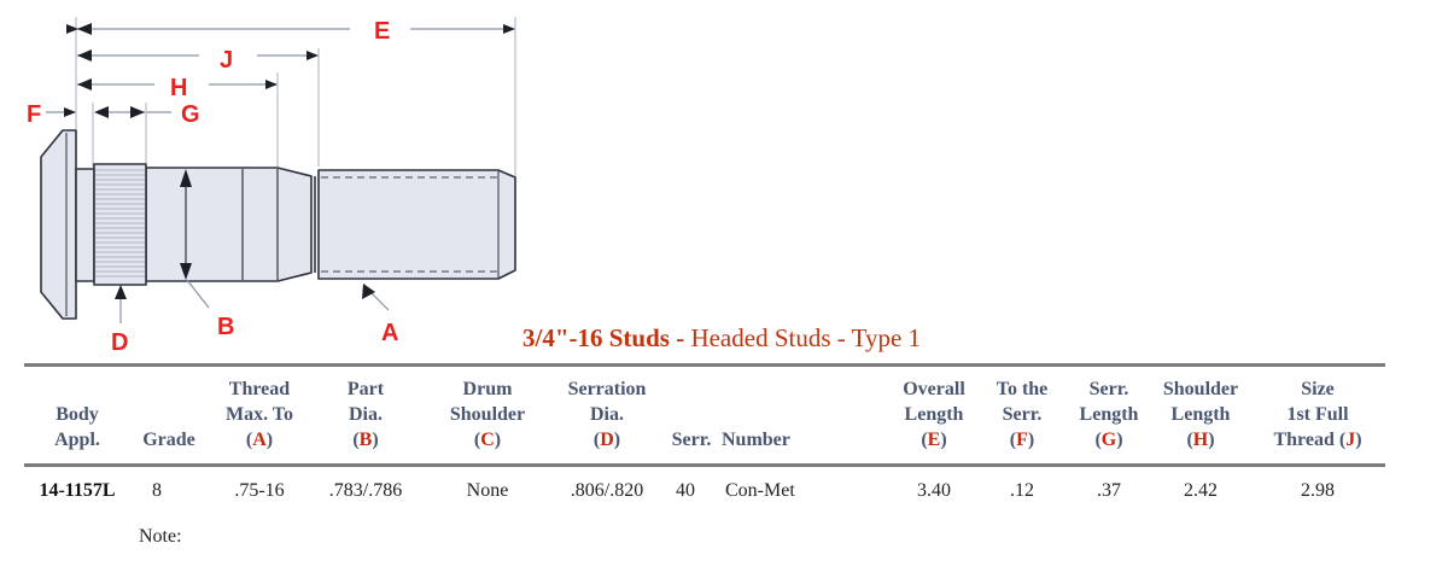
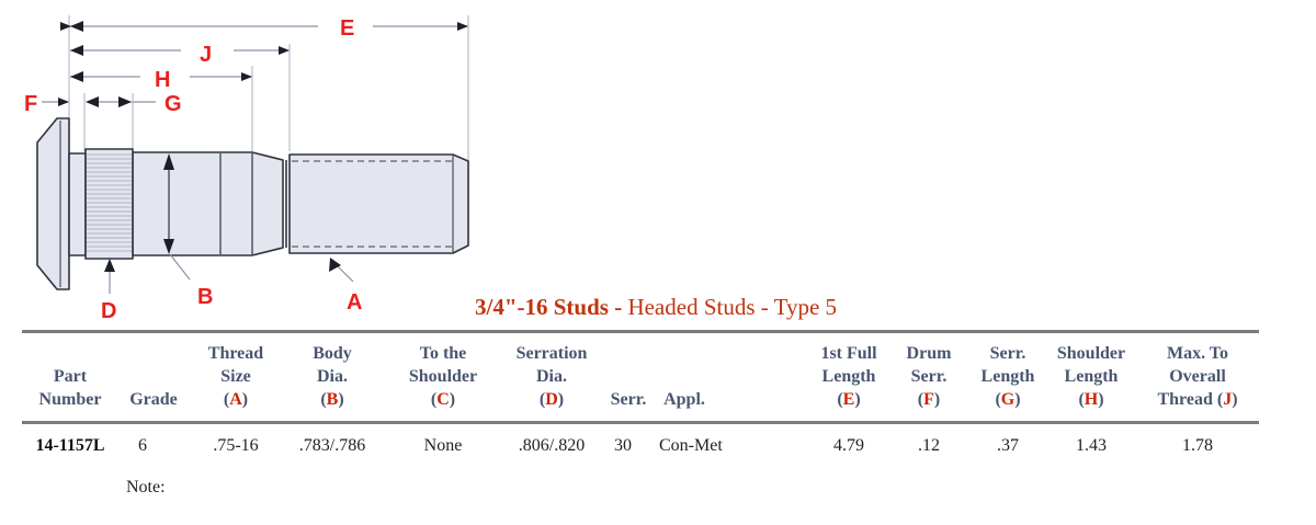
  E
  J
  H
  G
  F
  D
  B
  A
- 3/4"-16 Studs - Headed Studs - Type 1
+ 3/4"-16 Studs - Headed Studs - Type 5
- Body
+ Part
- Appl.
+ Number
  Grade
  Thread
- Max. To
+ Size
  (A)
- Part
+ Body
  Dia.
  (B)
- Drum
+ To the
  Shoulder
  (C)
  Serration
  Dia.
  (D)
  Serr.
- Number
+ Appl.
- Overall
+ 1st Full
  Length
  (E)
- To the
+ Drum
  Serr.
  (F)
  Serr.
  Length
  (G)
  Shoulder
  Length
  (H)
- Size
+ Max. To
- 1st Full
+ Overall
  Thread (J)
  14-1157L
- 8
+ 6
  .75-16
  .783/.786
  None
  .806/.820
- 40
+ 30
  Con-Met
- 3.40
+ 4.79
  .12
  .37
- 2.42
+ 1.43
- 2.98
+ 1.78
  Note:
